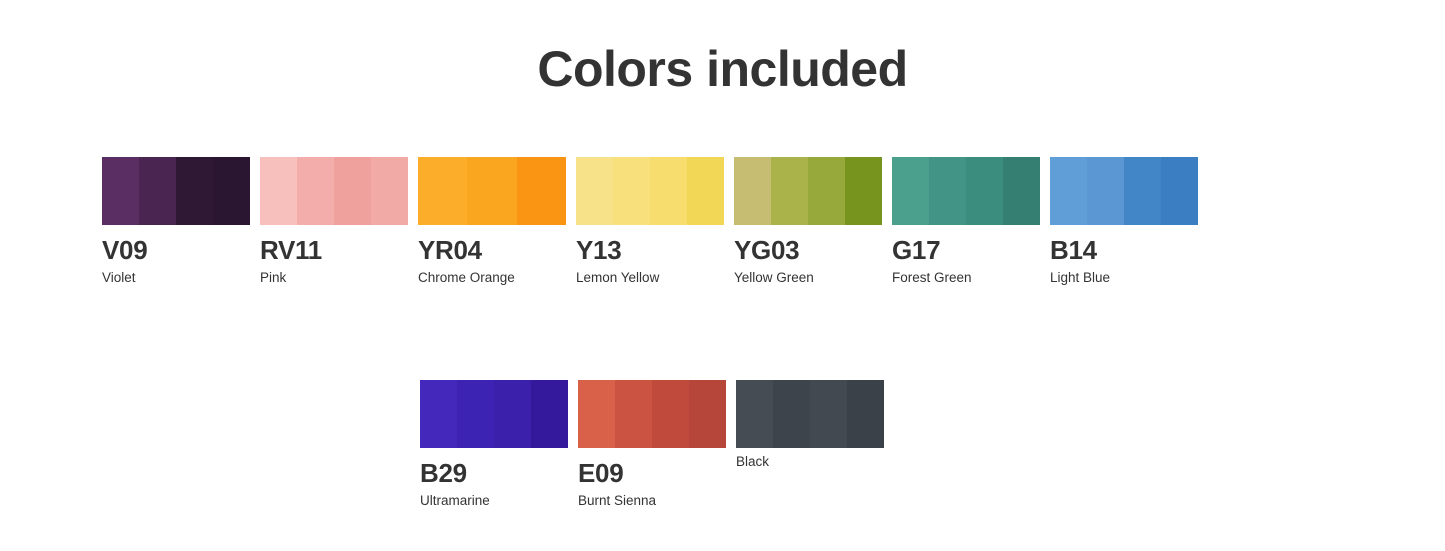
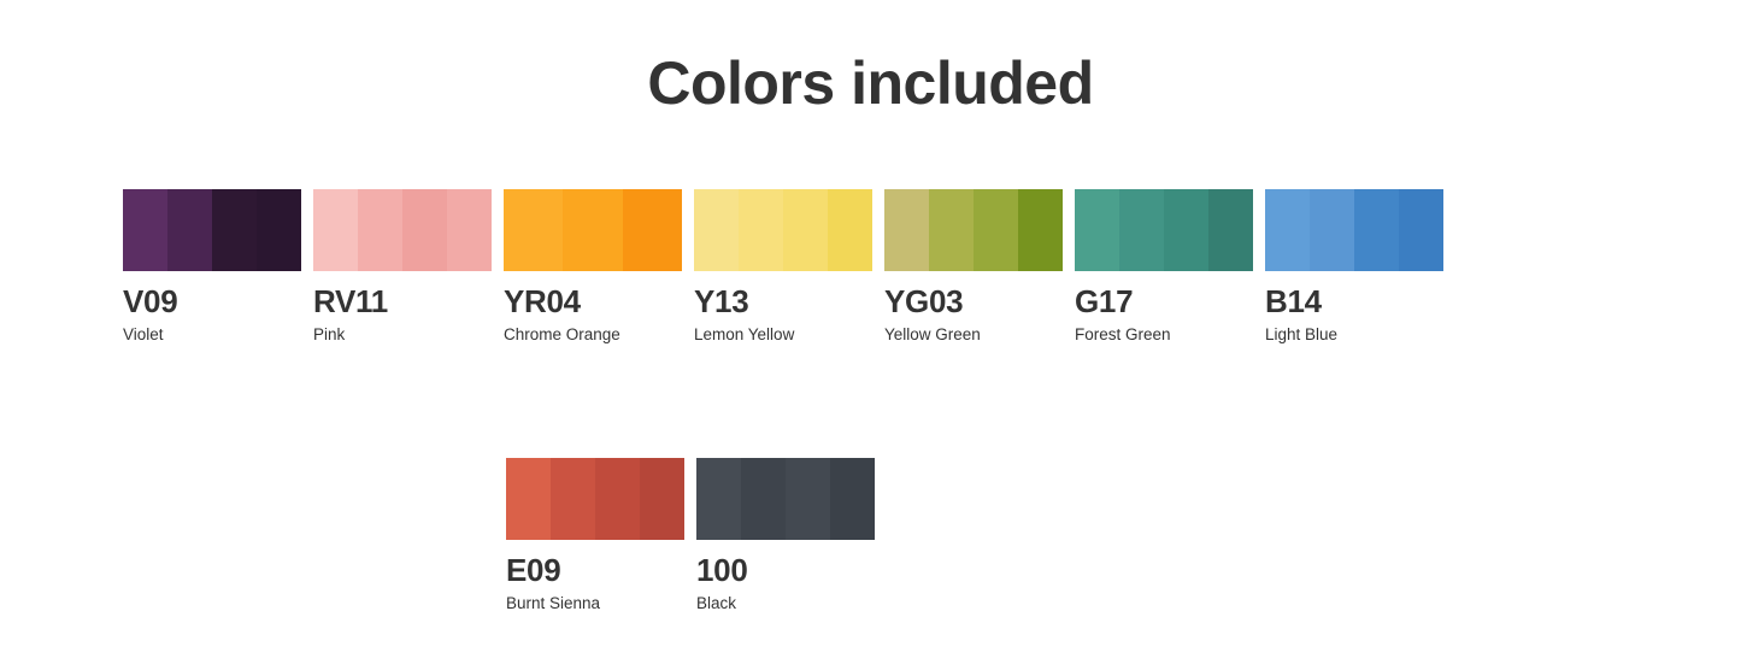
  Colors included
  V09
  Violet
  RV11
  Pink
  YR04
  Chrome Orange
  Y13
  Lemon Yellow
  YG03
  Yellow Green
  G17
  Forest Green
  B14
  Light Blue
- B29
- Ultramarine
  E09
  Burnt Sienna
+ 100
  Black
